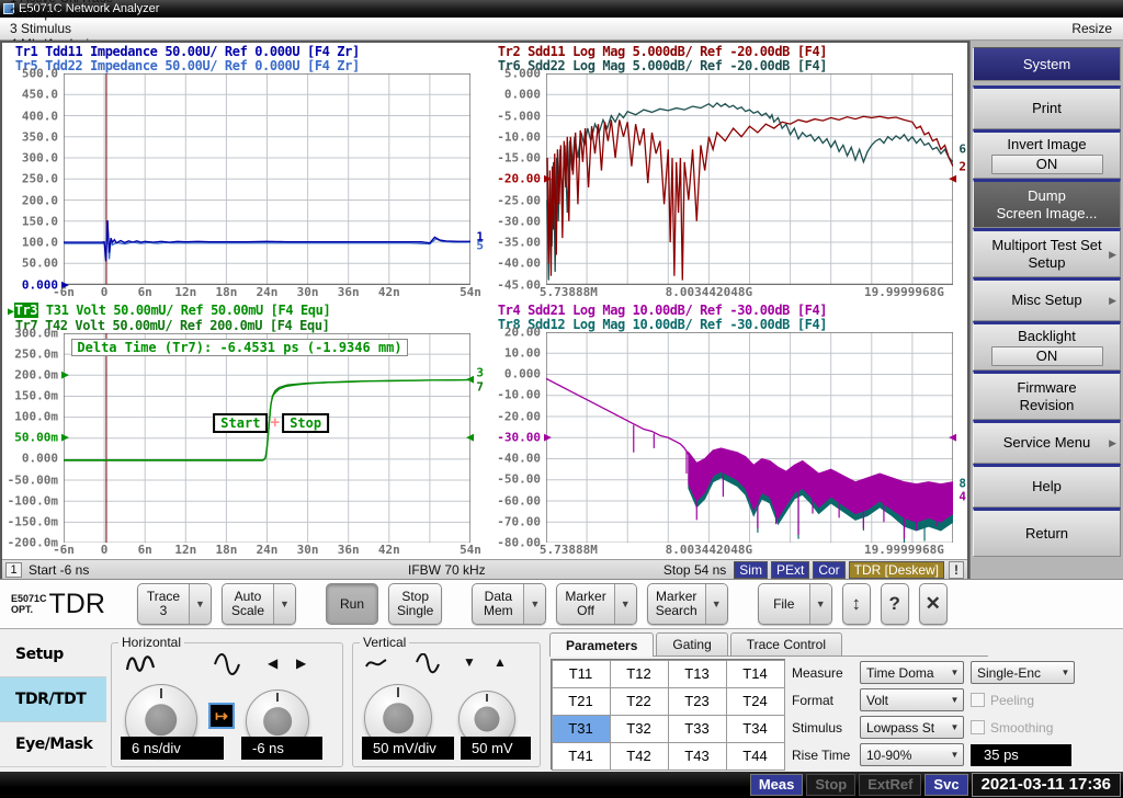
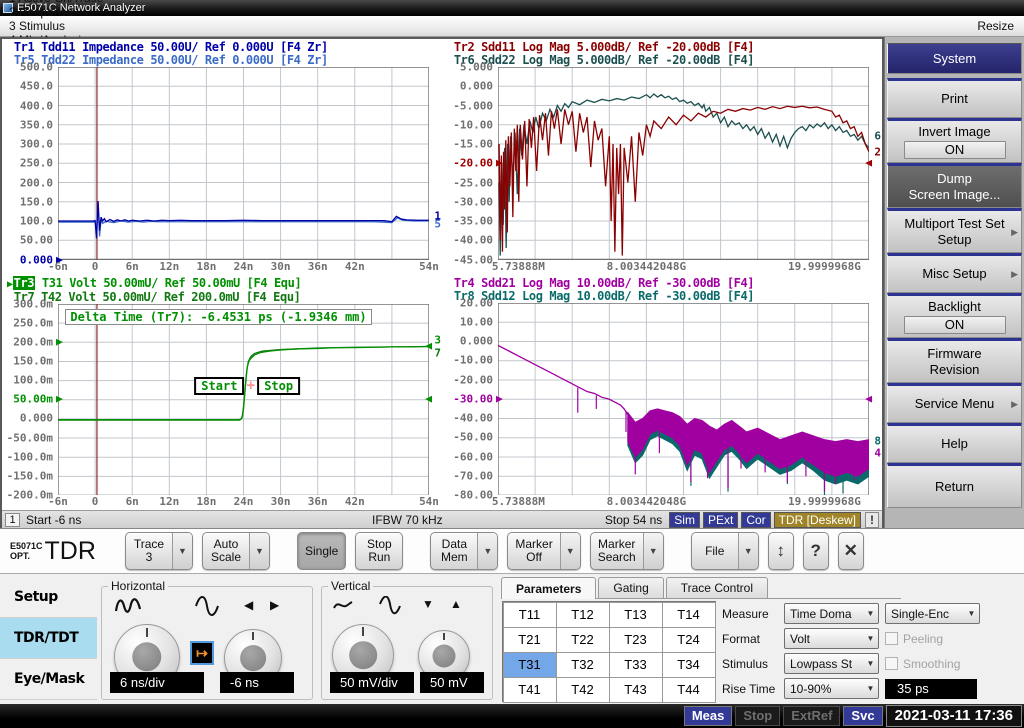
  E5071C Network Analyzer
  2 Response
  3 Stimulus
  Resize
  Tr1 Tdd11 Impedance 50.00U/ Ref 0.000U [F4 Zr]
  Tr5 Tdd22 Impedance 50.00U/ Ref 0.000U [F4 Zr]
  500.0
  450.0
  400.0
  350.0
  300.0
  250.0
  200.0
  150.0
  100.0
  50.00
  0.000
  ▶
  1
  5
  -6n
  0
  6n
  12n
  18n
  24n
  30n
  36n
  42n
  54n
  Tr2 Sdd11 Log Mag 5.000dB/ Ref -20.00dB [F4]
  Tr6 Sdd22 Log Mag 5.000dB/ Ref -20.00dB [F4]
  5.000
  0.000
  -5.000
  -10.00
  -15.00
  -20.00
  -25.00
  -30.00
  -35.00
  -40.00
  -45.00
  ▶
  ◀
  6
  2
  5.73888M
  8.003442048G
  19.9999968G
  ▶Tr3 T31 Volt 50.00mU/ Ref 50.00mU [F4 Equ]
  Tr7 T42 Volt 50.00mU/ Ref 200.0mU [F4 Equ]
  300.0m
  250.0m
  200.0m
  150.0m
  100.0m
  50.00m
  0.000
  -50.00m
  -100.0m
  -150.0m
  -200.0m
  ▶
  ▶
  ◀
  ◀
  3
  7
  Delta Time (Tr7): -6.4531 ps (-1.9346 mm)
  Start
  +
  Stop
  -6n
  0
  6n
  12n
  18n
  24n
  30n
  36n
  42n
  54n
  Tr4 Sdd21 Log Mag 10.00dB/ Ref -30.00dB [F4]
  Tr8 Sdd12 Log Mag 10.00dB/ Ref -30.00dB [F4]
  20.00
  10.00
  0.000
  -10.00
  -20.00
  -30.00
  -40.00
  -50.00
  -60.00
  -70.00
  -80.00
  ▶
  ◀
  8
  4
  5.73888M
  8.003442048G
  19.9999968G
  1
  Start -6 ns
  IFBW 70 kHz
  Stop 54 ns
  Sim
  PExt
  Cor
  TDR [Deskew]
  !
  System
  Print
  Invert Image
  ON
  Dump
  Screen Image...
  Multiport Test Set
  Setup
  ▶
  Misc Setup
  ▶
  Backlight
  ON
  Firmware
  Revision
  Service Menu
  ▶
  Help
  Return
  E5071C
  OPT.
  TDR
  Trace
  3
  ▼
  Auto
  Scale
  ▼
- Run
+ Single
  Stop
- Single
+ Run
  Data
  Mem
  ▼
  Marker
  Off
  ▼
  Marker
  Search
  ▼
  File
  ▼
  ↕
  ?
  ✕
  Setup
  TDR/TDT
  Eye/Mask
  Horizontal
  ◀
  ▶
  ↦
  6 ns/div
  -6 ns
  Vertical
  ▼
  ▲
  50 mV/div
  50 mV
  Parameters
  Gating
  Trace Control
  T11
  T12
  T13
  T14
  T21
  T22
  T23
  T24
  T31
  T32
  T33
  T34
  T41
  T42
  T43
  T44
  Measure
  Time Doma
  ▼
  Single-Enc
  ▼
  Format
  Volt
  ▼
  Peeling
  Stimulus
  Lowpass St
  ▼
  Smoothing
  Rise Time
  10-90%
  ▼
  35 ps
  Meas
  Stop
  ExtRef
  Svc
  2021-03-11 17:36
